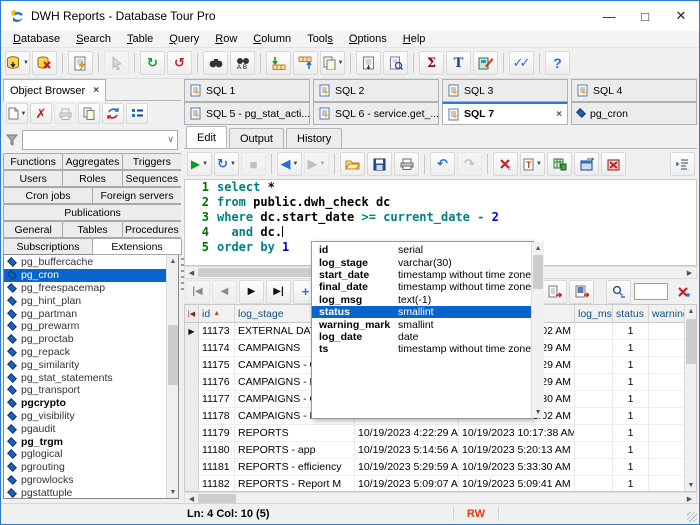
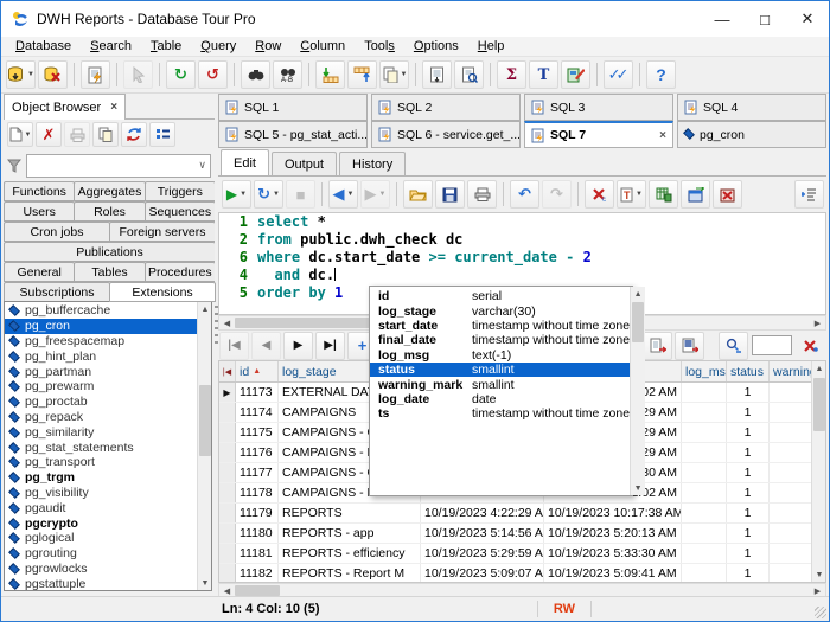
  DWH Reports - Database Tour Pro
  —
  □
  ✕
  Database
  Search
  Table
  Query
  Row
  Column
  Tools
  Options
  Help
  ↻
  ↺
  Σ
  T
  ✓✓
  ?
  Object Browser
  ×
  ✗
  ∨
  Functions
  Aggregates
  Triggers
  Users
  Roles
  Sequences
  Cron jobs
  Foreign servers
  Publications
  General
  Tables
  Procedures
  Subscriptions
  Extensions
  pg_buffercache
  pg_cron
  pg_freespacemap
  pg_hint_plan
  pg_partman
  pg_prewarm
  pg_proctab
  pg_repack
  pg_similarity
  pg_stat_statements
  pg_transport
- pgcrypto
+ pg_trgm
  pg_visibility
  pgaudit
- pg_trgm
+ pgcrypto
  pglogical
  pgrouting
  pgrowlocks
  pgstattuple
  SQL 1
  SQL 2
  SQL 3
  SQL 4
  SQL 5 - pg_stat_acti...
  SQL 6 - service.get_...
  SQL 7
  ×
  pg_cron
  Edit
  Output
  History
  ▶
  ↻
  ■
  ◀
  ▶
  ↶
  ↷
  T
  1
  select *
  2
  from public.dwh_check dc
- 3
+ 6
  where dc.start_date >= current_date - 2
  4
  and dc.
  5
  order by 1
  |◀
  ◀
  ▶
  ▶|
  +
  id
  log_stage
  log_ms
  status
  ▶
  11173
  EXTERNAL DA
  1
  11174
  CAMPAIGNS
  1
  11175
  CAMPAIGNS -
  1
  11176
  CAMPAIGNS -
  1
  11177
  CAMPAIGNS -
  1
  11178
  CAMPAIGNS -
  1
  11179
  REPORTS
  10/19/2023 4:22:29 A
  10/19/2023 10:17:38 AM
  1
  11180
  REPORTS - app
  10/19/2023 5:14:56 A
  10/19/2023 5:20:13 AM
  1
  11181
  REPORTS - efficiency
  10/19/2023 5:29:59 A
  10/19/2023 5:33:30 AM
  1
  11182
  REPORTS - Report M
  10/19/2023 5:09:07 A
  10/19/2023 5:09:41 AM
  1
  id
  serial
  log_stage
  varchar(30)
  start_date
  timestamp without time zone
  final_date
  timestamp without time zone
  log_msg
  text(-1)
  status
  smallint
  warning_mark
  smallint
  log_date
  date
  ts
  timestamp without time zone
  Ln: 4 Col: 10 (5)
  RW
